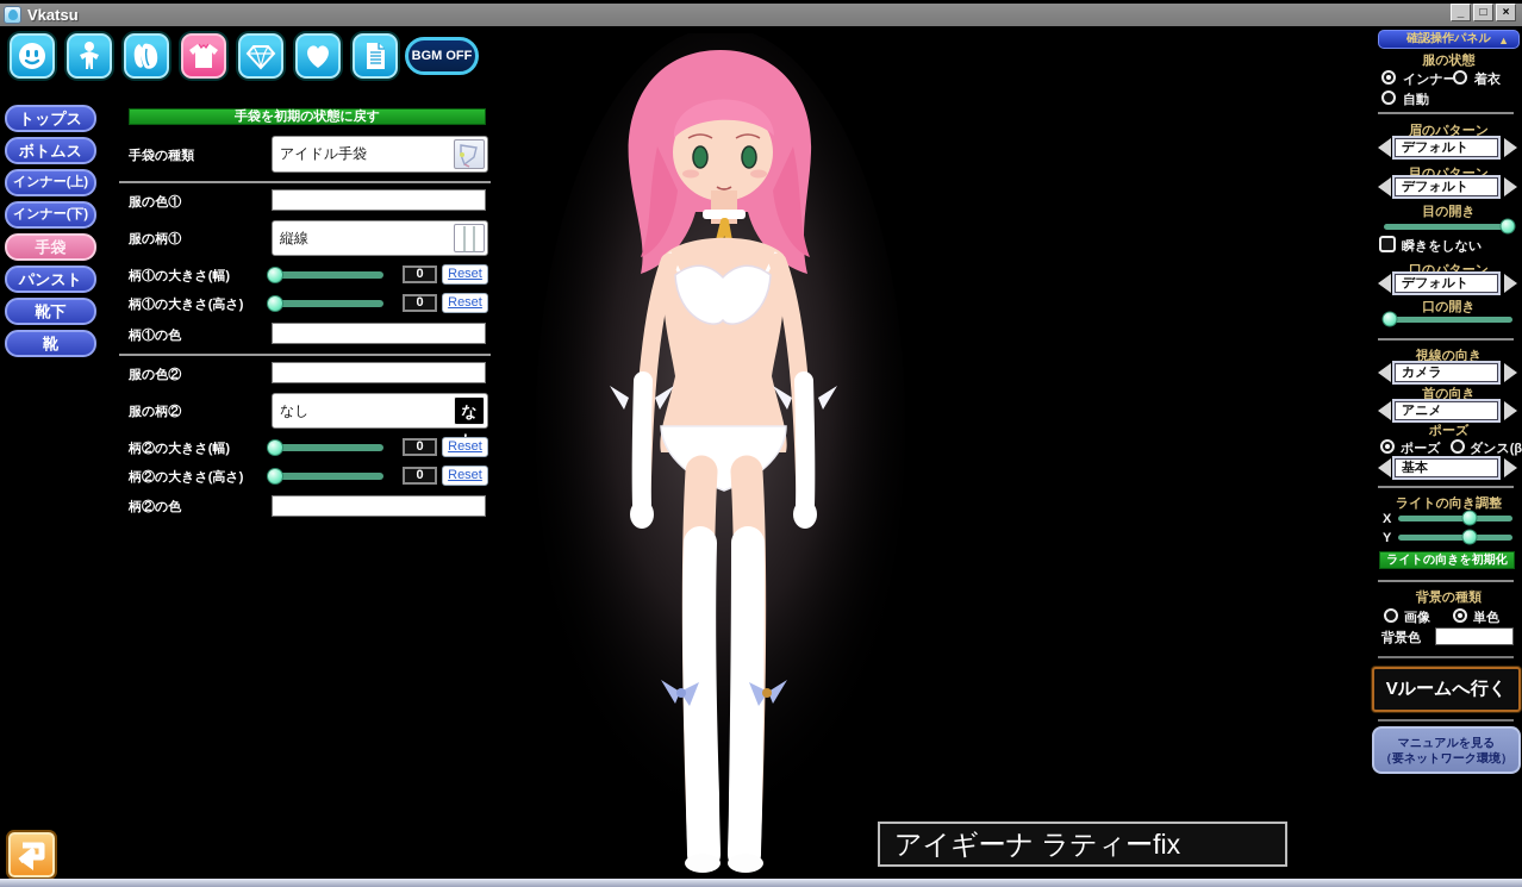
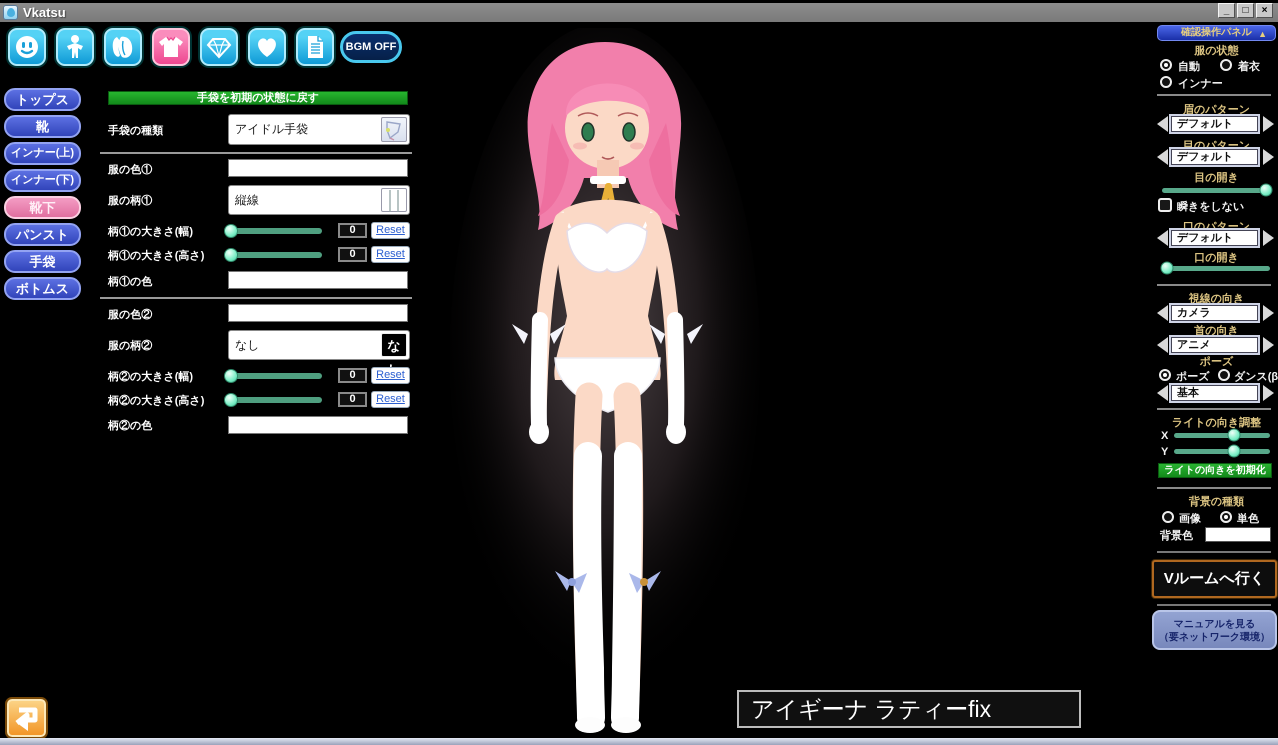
  Vkatsu
  _
  □
  ×
  BGM OFF
  トップス
- ボトムス
+ 靴
  インナー(上)
  インナー(下)
- 手袋
+ 靴下
  パンスト
- 靴下
+ 手袋
- 靴
+ ボトムス
  手袋を初期の状態に戻す
  手袋の種類
  アイドル手袋
  服の色①
  服の柄①
  縦線
  柄①の大きさ(幅)
  0
  Reset
  柄①の大きさ(高さ)
  0
  Reset
  柄①の色
  服の色②
  服の柄②
  なし
  柄②の大きさ(幅)
  0
  Reset
  柄②の大きさ(高さ)
  0
  Reset
  柄②の色
  確認操作パネル
  ▲
  服の状態
- インナー
+ 自動
  着衣
- 自動
+ インナー
  眉のパターン
  デフォルト
  目のパターン
  デフォルト
  目の開き
  瞬きをしない
  口のパターン
  デフォルト
  口の開き
  視線の向き
  カメラ
  首の向き
  アニメ
  ポーズ
  ポーズ
  ダンス(β
  基本
  ライトの向き調整
  X
  Y
  ライトの向きを初期化
  背景の種類
  画像
  単色
  背景色
  Vルームへ行く
  マニュアルを見る
  （要ネットワーク環境）
  アイギーナ ラティーfix
